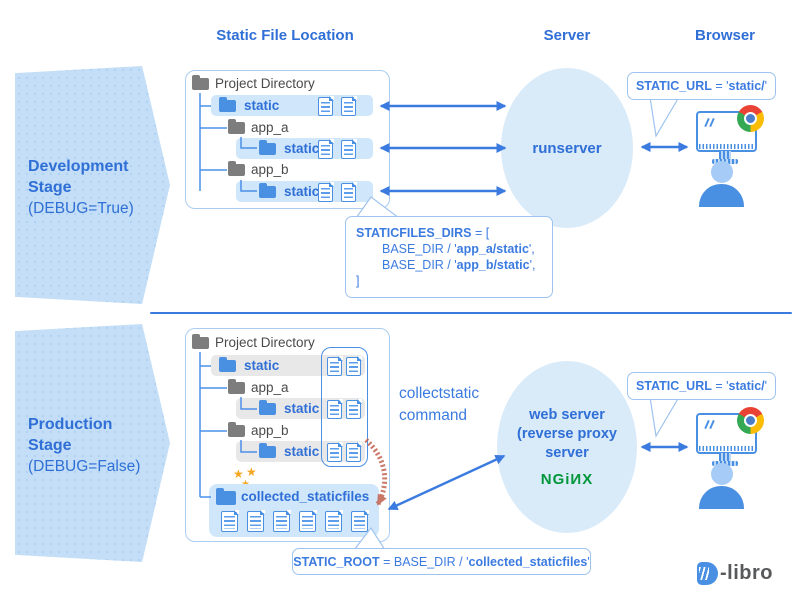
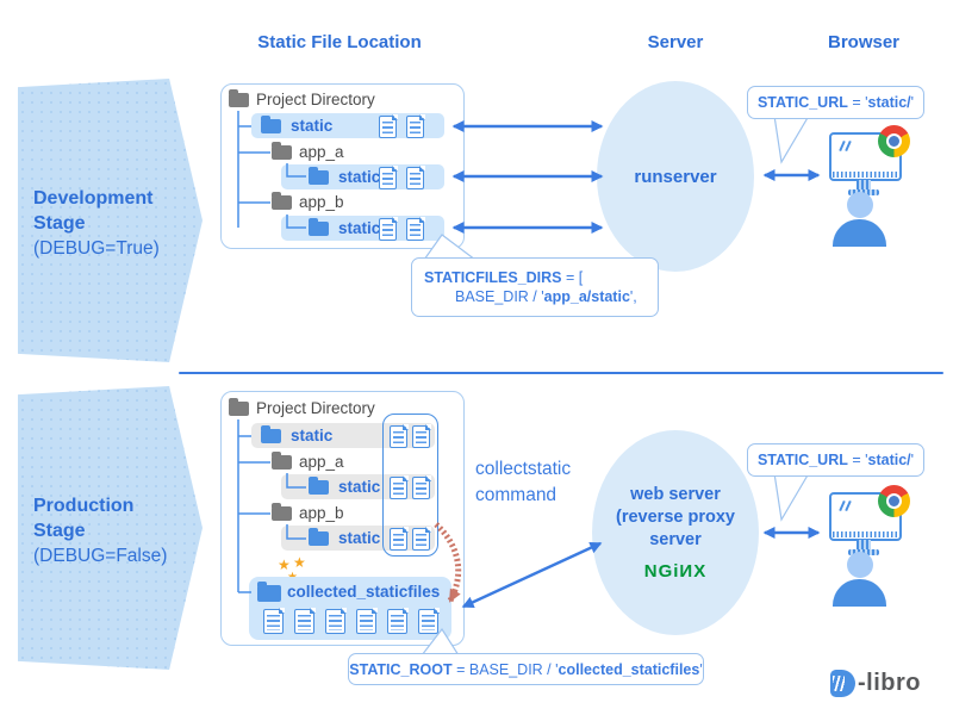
  Static File Location
  Server
  Browser
  Development
  Stage
  (DEBUG=True)
  Production
  Stage
  (DEBUG=False)
  Project Directory
  static
  app_a
  static
  app_b
  static
  STATICFILES_DIRS = [
  BASE_DIR / 'app_a/static',
- BASE_DIR / 'app_b/static',
- ]
  runserver
  STATIC_URL
  =
  '
  static/
  '
  Project Directory
  static
  app_a
  static
  app_b
  static
  ★
  ★
  collected_staticfiles
  collectstatic
  command
  web server
  (reverse proxy
  server
  NGiИX
  STATIC_URL
  =
  '
  static/
  '
  STATIC_ROOT
  = BASE_DIR /
  '
  collected_staticfiles
  '
  -libro
